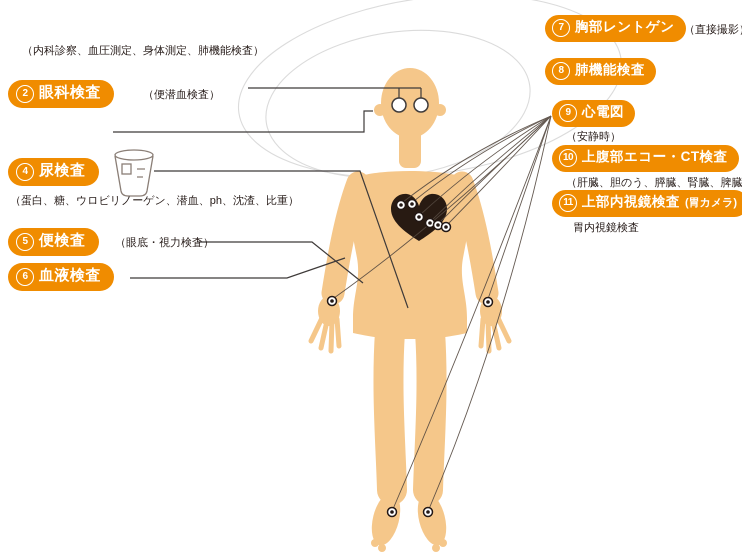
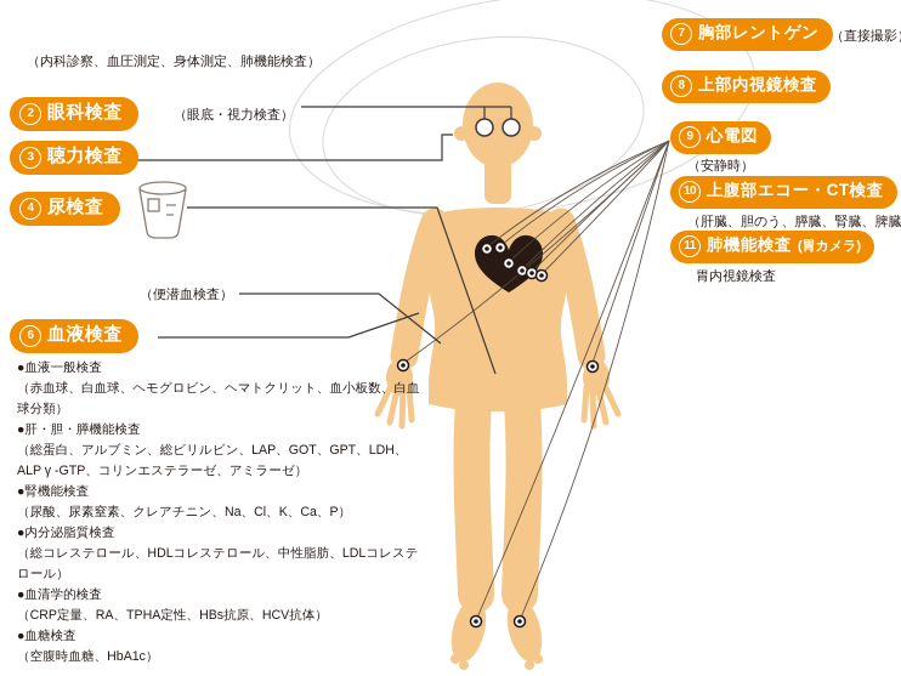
  （内科診察、血圧測定、身体測定、肺機能検査）
  2
  眼科検査
- （便潜血検査）
+ （眼底・視力検査）
+ 3
+ 聴力検査
  4
  尿検査
- （蛋白、糖、ウロビリノーゲン、潜血、ph、沈渣、比重）
- 5
- 便検査
- （眼底・視力検査）
+ （便潜血検査）
  6
  血液検査
+ ●血液一般検査
+ （赤血球、白血球、ヘモグロビン、ヘマトクリット、血小板数、白血球分類）
+ ●肝・胆・膵機能検査
+ （総蛋白、アルブミン、総ビリルビン、LAP、GOT、GPT、LDH、ALP γ -GTP、コリンエステラーゼ、アミラーゼ）
+ ●腎機能検査
+ （尿酸、尿素窒素、クレアチニン、Na、Cl、K、Ca、P）
+ ●内分泌脂質検査
+ （総コレステロール、HDLコレステロール、中性脂肪、LDLコレステロール）
+ ●血清学的検査
+ （CRP定量、RA、TPHA定性、HBs抗原、HCV抗体）
+ ●血糖検査
+ （空腹時血糖、HbA1c）
  7
  胸部レントゲン
  （直接撮影
  8
- 肺機能検査
+ 上部内視鏡検査
  9
  心電図
  （安静時）
  10
  上腹部エコー・CT検査
  （肝臓、胆のう、膵臓、腎臓、脾臓
  11
- 上部内視鏡検査
+ 肺機能検査
  (胃カメラ)
  胃内視鏡検査
